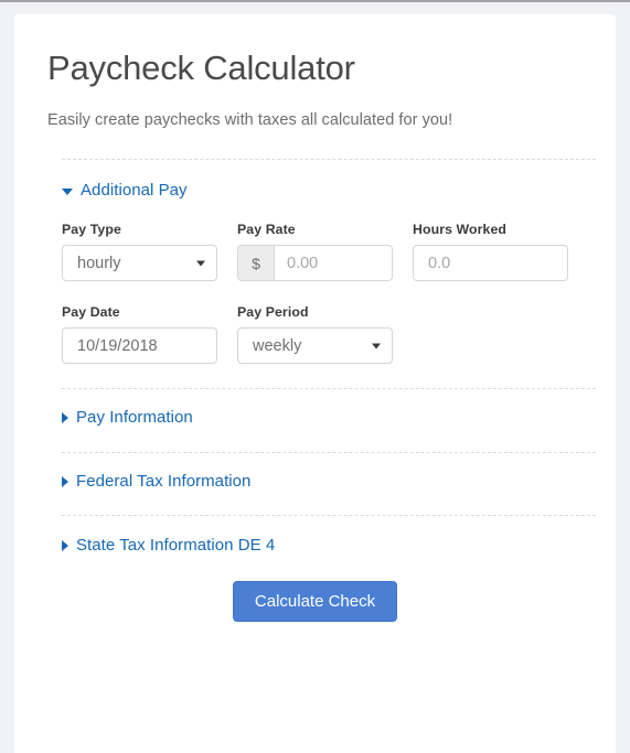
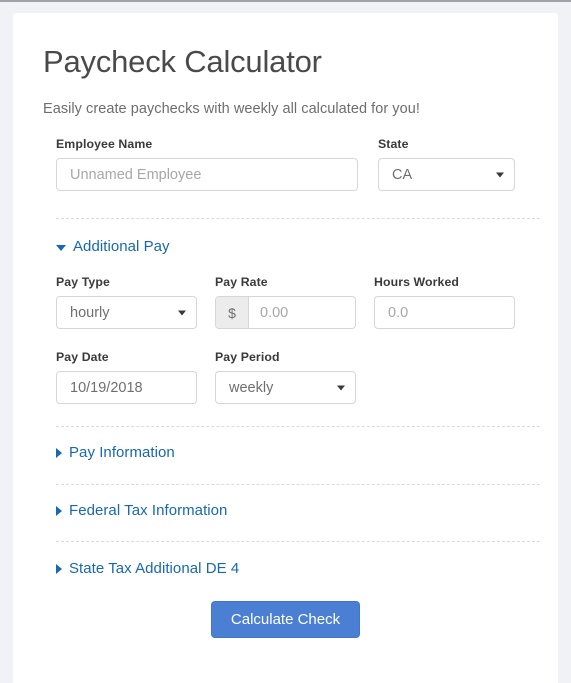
  Paycheck Calculator
- Easily create paychecks with taxes all calculated for you!
+ Easily create paychecks with weekly all calculated for you!
+ Employee Name
+ Unnamed Employee
+ State
+ CA
  Additional Pay
  Pay Type
  hourly
  Pay Rate
  $
  0.00
  Hours Worked
  0.0
  Pay Date
  10/19/2018
  Pay Period
  weekly
  Pay Information
  Federal Tax Information
- State Tax Information DE 4
+ State Tax Additional DE 4
  Calculate Check
